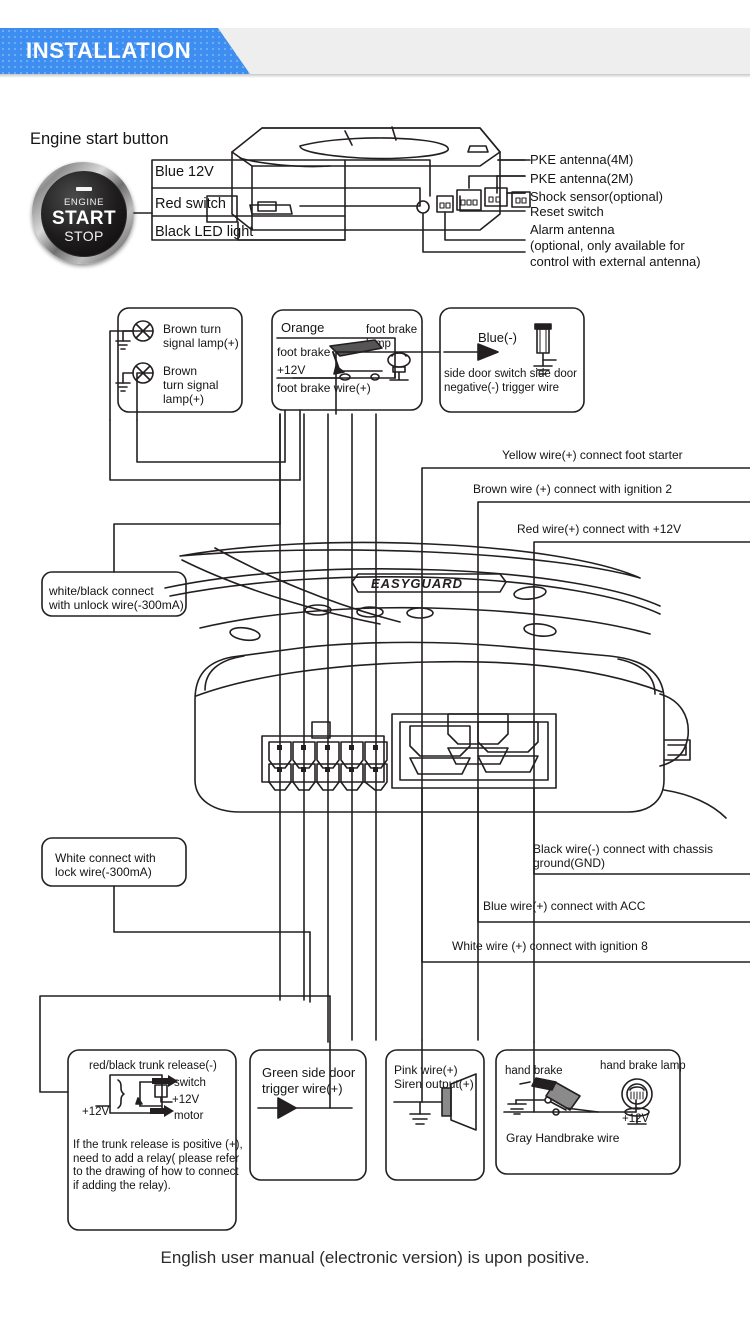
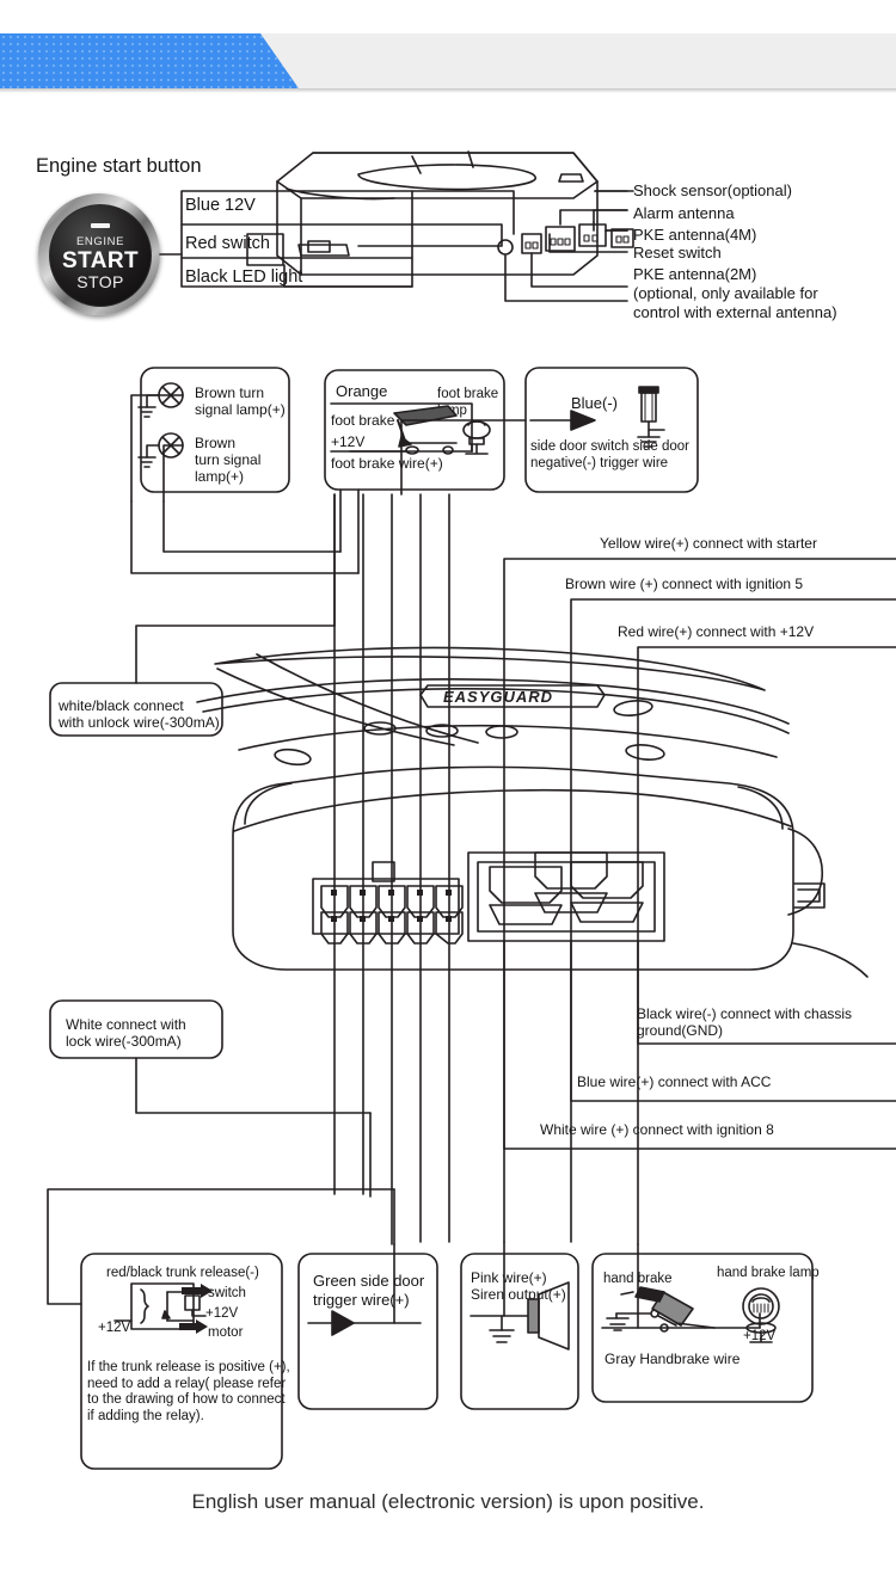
- INSTALLATION
  Engine start button
  ENGINE
  START
  STOP
  Blue 12V
  Red switch
  Black LED light
- PKE antenna(4M)
+ Shock sensor(optional)
- PKE antenna(2M)
+ Alarm antenna
- Shock sensor(optional)
+ PKE antenna(4M)
  Reset switch
- Alarm antenna
+ PKE antenna(2M)
  (optional, only available for
  control with external antenna)
  Brown turn
  signal lamp(+)
  Brown
  turn signal
  lamp(+)
  Orange
  foot brake
  +12V
  foot brake wire(+)
  foot brake
  Blue(-)
  side door switch sie door
  negative(-) trigger wire
  white/black connect
  with unlock wire(-300mA)
  White connect with
  lock wire(-300mA)
  red/black trunk release(-)
  switch
  +12V
  motor
  +12V
  If the trunk release is positive (+),
  need to add a relay( please refer
  to the drawing of how to connect
  if adding the relay).
  Green side door
  trigger wire(+)
  Pink wire(+)
  Siren outpt(+)
  hand brake
  hand brake lamp
  +12V
  Gray Handbrake wire
- Yellow wire(+) connect foot starter
+ Yellow wire(+) connect with starter
- Brown wire (+) connect with ignition 2
+ Brown wire (+) connect with ignition 5
  Red wire(+) connect with +12V
  Black wire(-) connect with chassis
  ground(GND)
  Blue wire+) connect with ACC
  White wire (+) connect with ignition 8
  ASYGUARD
  English user manual (electronic version) is upon positive.
